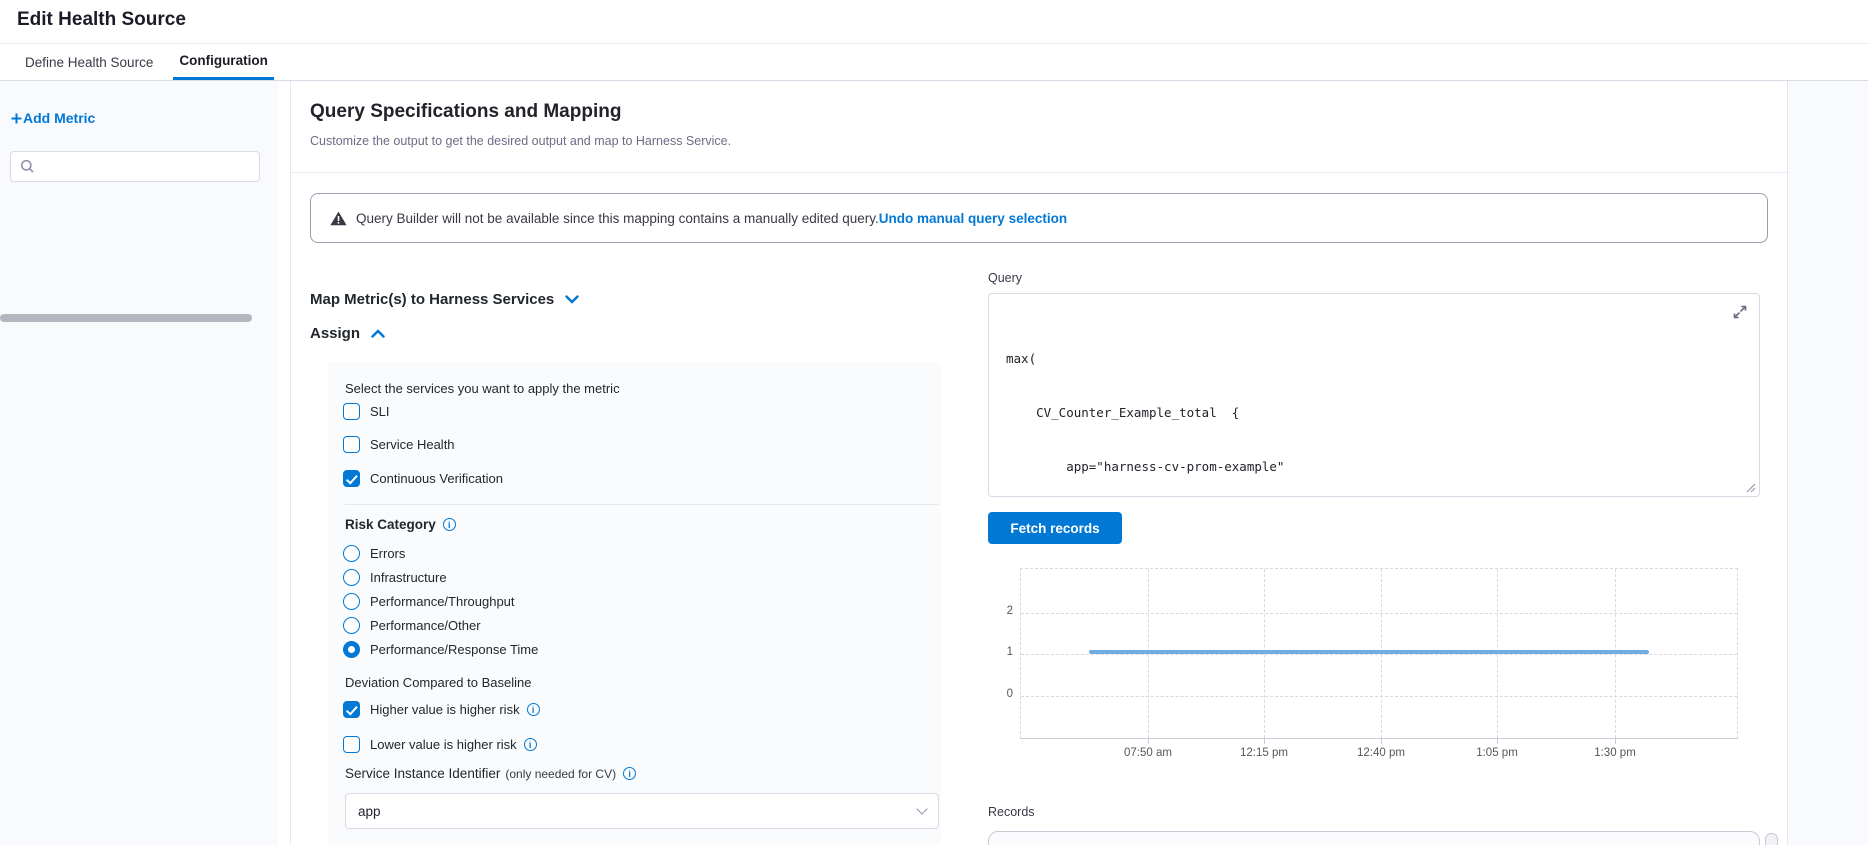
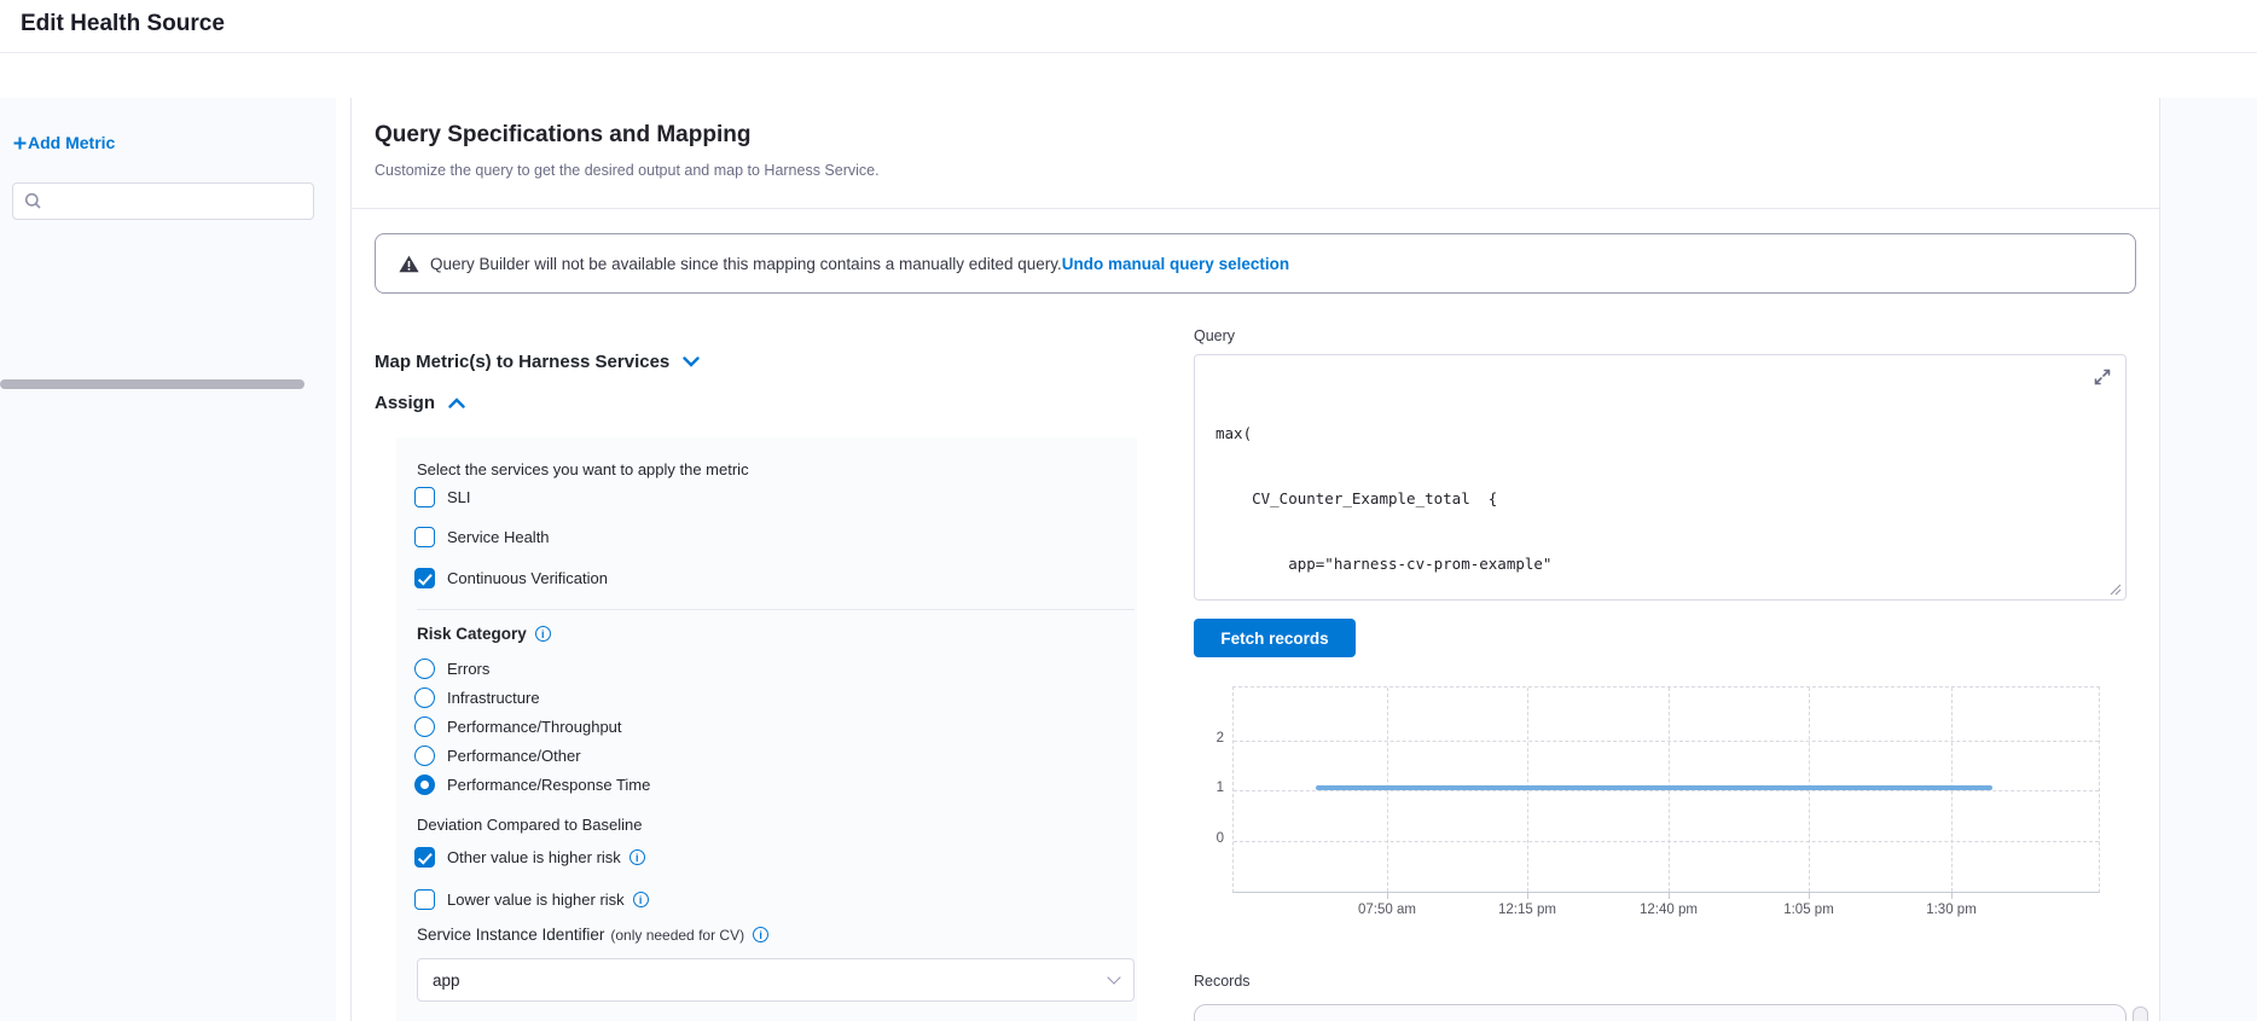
  Edit Health Source
- Define Health Source
- Configuration
  Add Metric
  Query Specifications and Mapping
- Customize the output to get the desired output and map to Harness Service.
+ Customize the query to get the desired output and map to Harness Service.
  Query Builder will not be available since this mapping contains a manually edited query.
  Undo manual query selection
  Map Metric(s) to Harness Services
  Assign
  Select the services you want to apply the metric
  SLI
  Service Health
  Continuous Verification
  Risk Category
  Errors
  Infrastructure
  Performance/Throughput
  Performance/Other
  Performance/Response Time
  Deviation Compared to Baseline
- Higher value is higher risk
+ Other value is higher risk
  Lower value is higher risk
  Service Instance Identifier
  (only needed for CV)
  app
  Query
  max(
  CV_Counter_Example_total {
  app="harness-cv-prom-example"
  Fetch records
  2
  1
  0
  07:50 am
  12:15 pm
  12:40 pm
  1:05 pm
  1:30 pm
  Records
